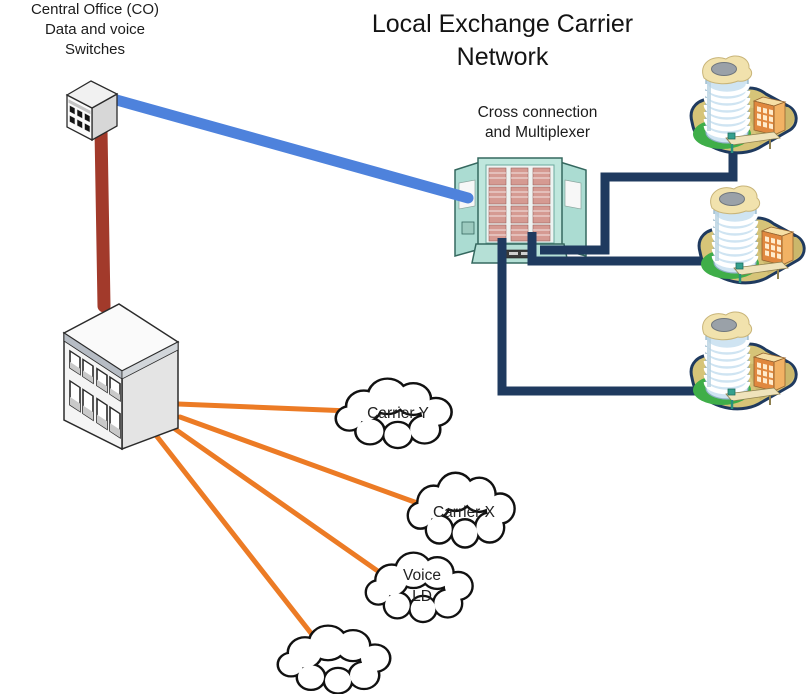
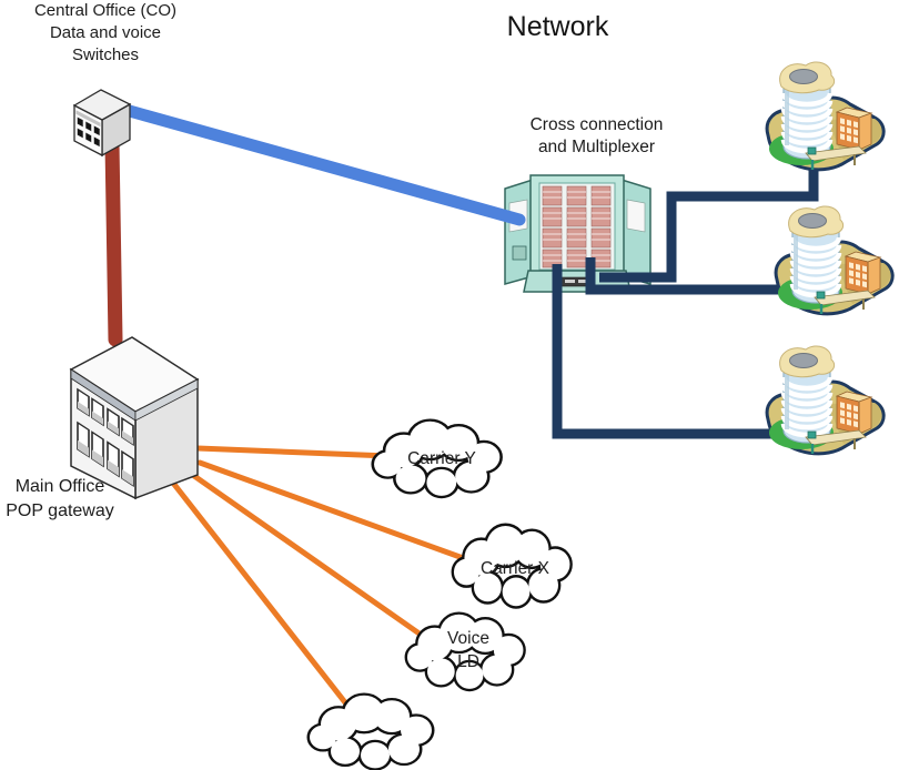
  Central Office (CO)
  Data and voice
  Switches
- Local Exchange Carrier
  Network
  Cross connection
  and Multiplexer
+ Main Office
+ POP gateway
  Carrier Y
  Carrier X
  Voice
  LD
